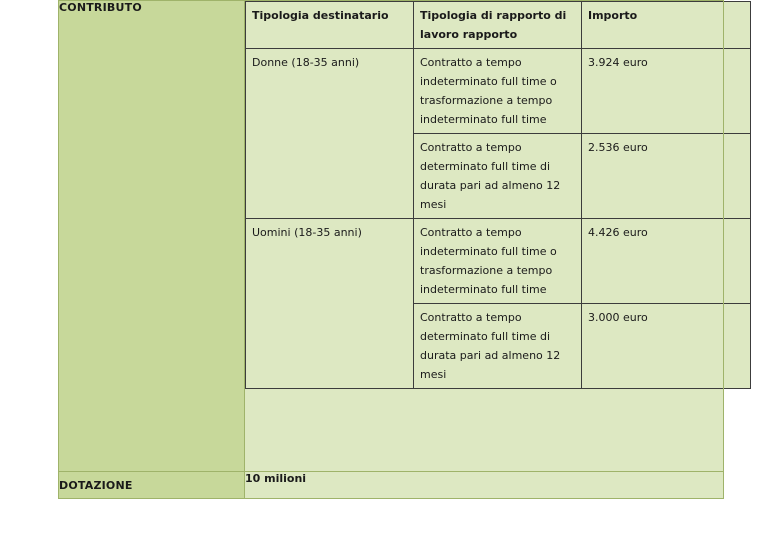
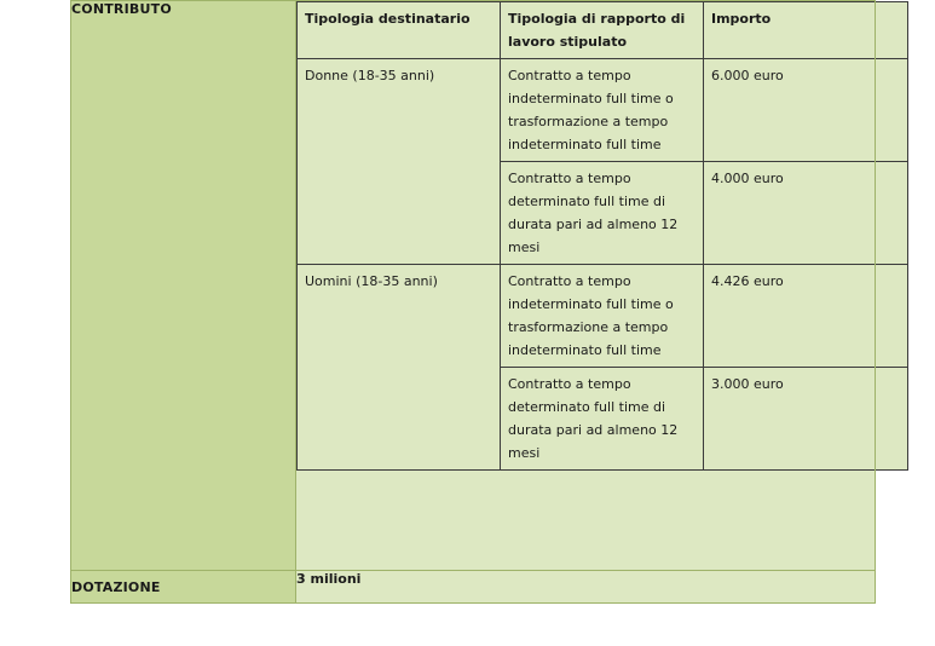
  CONTRIBUTO
- Tipologia destinatario	Tipologia di rapporto di lavoro rapporto	Importo
+ Tipologia destinatario	Tipologia di rapporto di lavoro stipulato	Importo
- Donne (18-35 anni)	Contratto a tempo indeterminato full time o trasformazione a tempo indeterminato full time	3.924 euro
+ Donne (18-35 anni)	Contratto a tempo indeterminato full time o trasformazione a tempo indeterminato full time	6.000 euro
- Contratto a tempo determinato full time di durata pari ad almeno 12 mesi	2.536 euro
+ Contratto a tempo determinato full time di durata pari ad almeno 12 mesi	4.000 euro
  Uomini (18-35 anni)	Contratto a tempo indeterminato full time o trasformazione a tempo indeterminato full time	4.426 euro
  Contratto a tempo determinato full time di durata pari ad almeno 12 mesi	3.000 euro
- DOTAZIONE	10 milioni
+ DOTAZIONE	3 milioni
